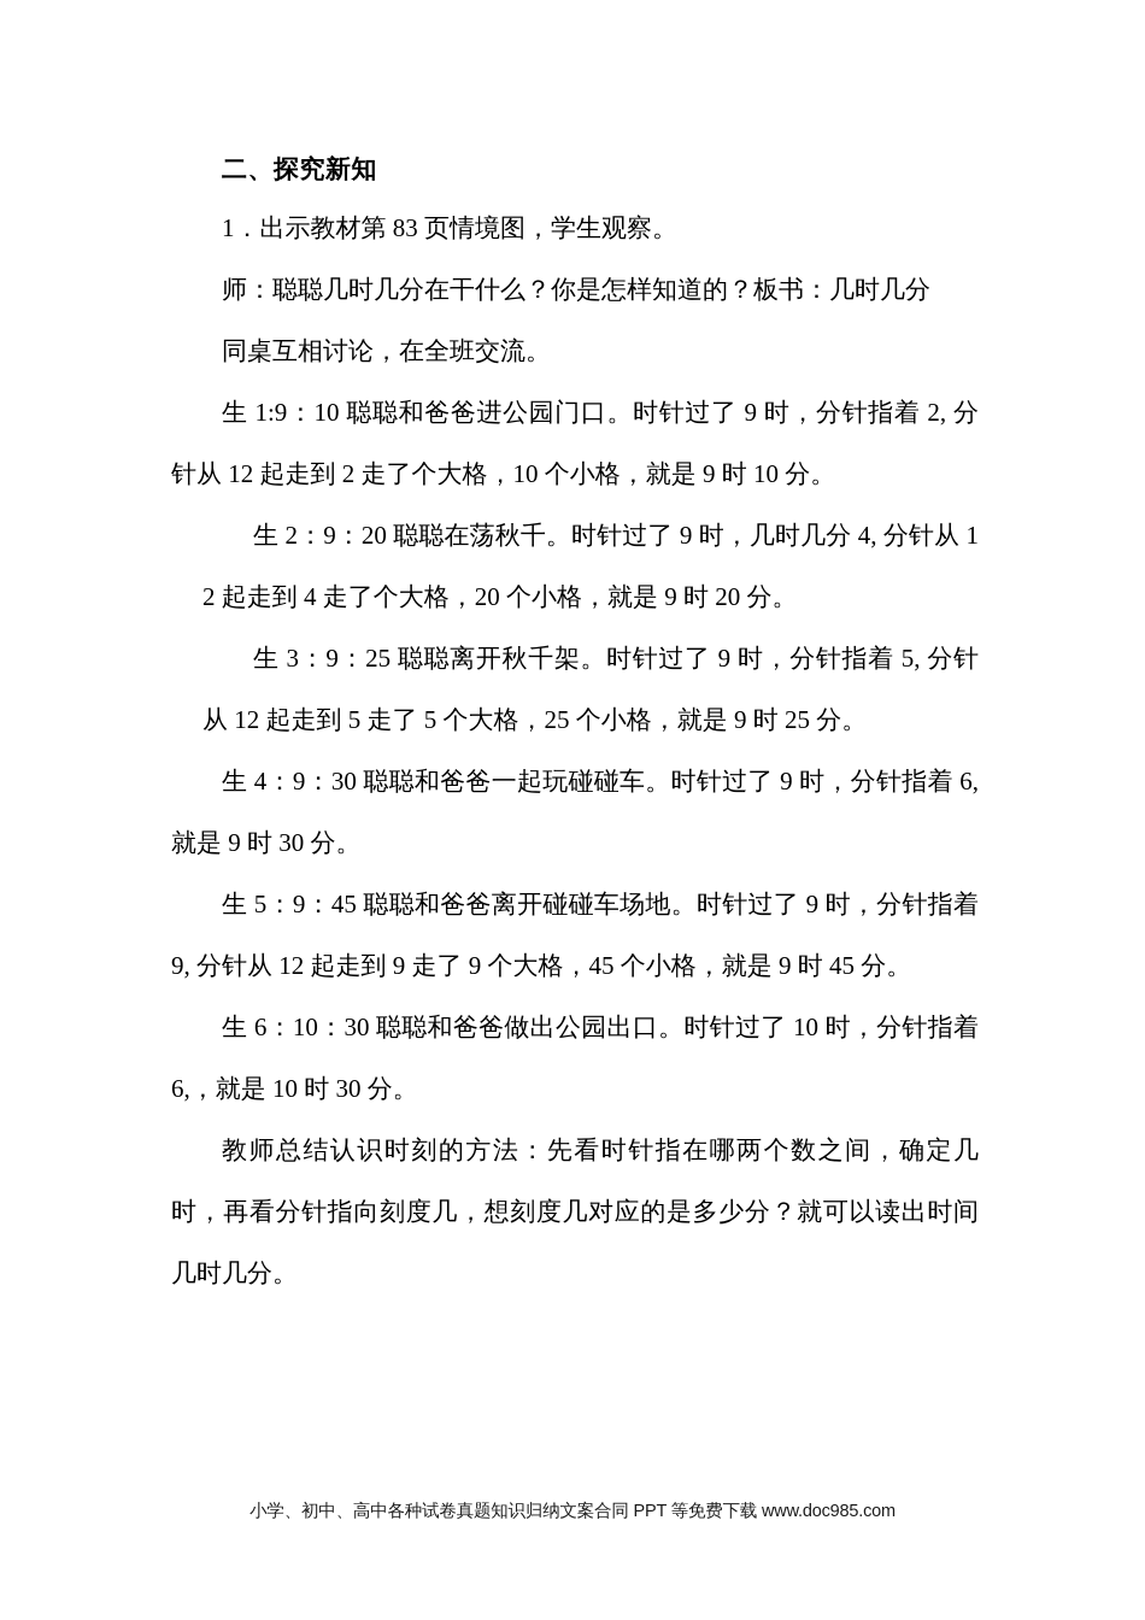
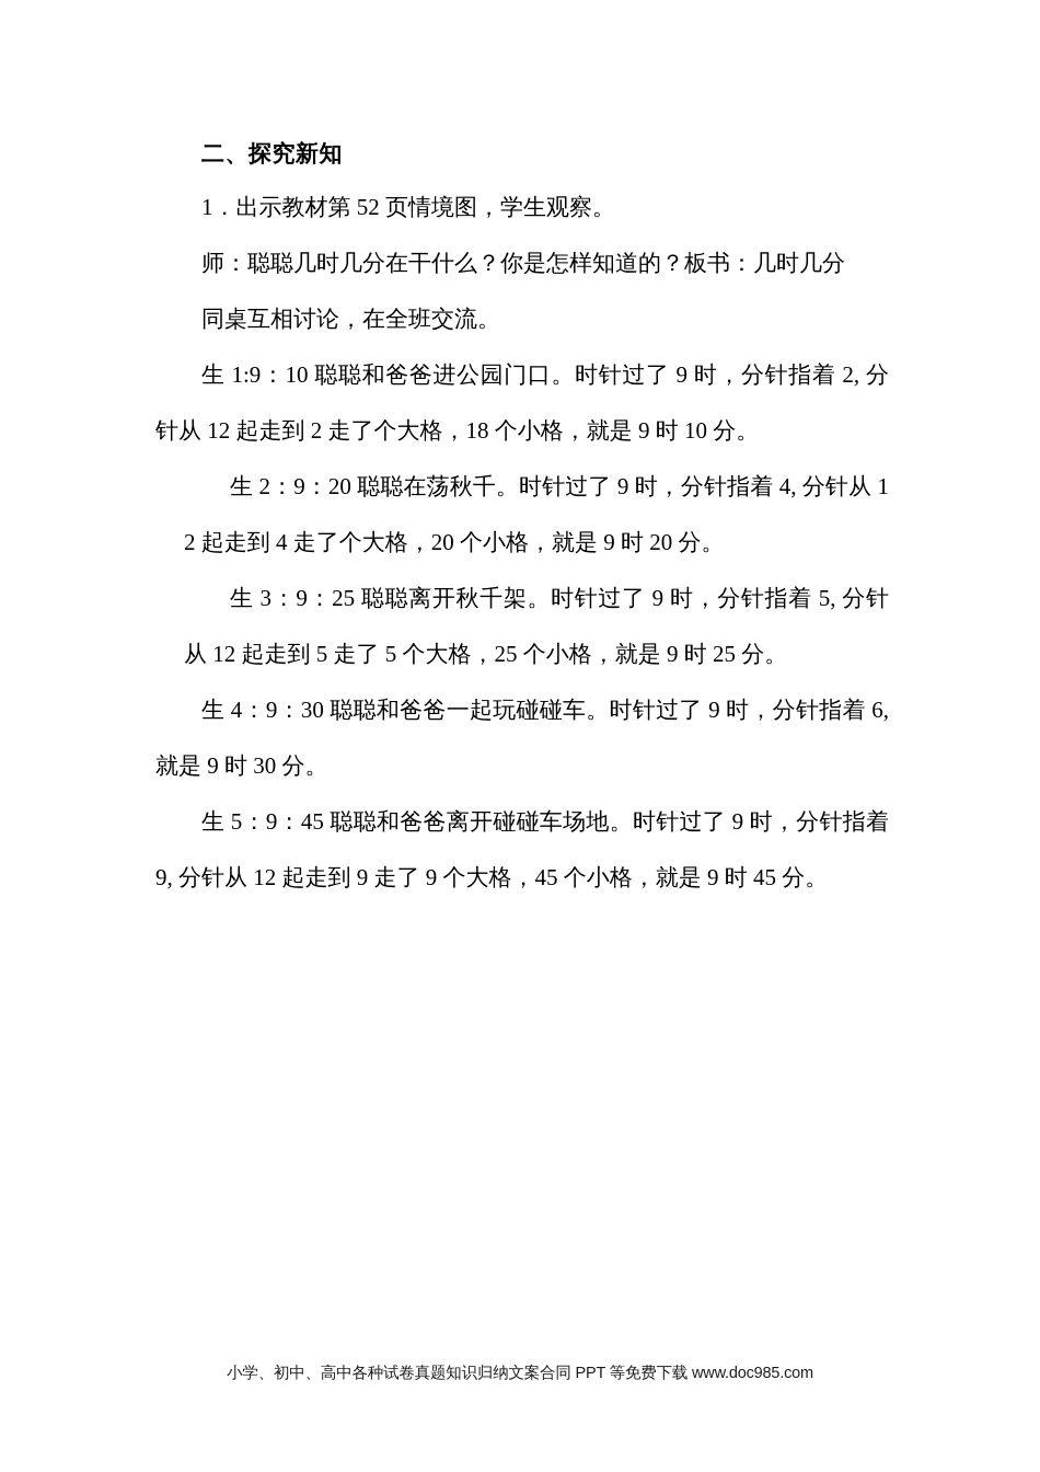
  二、探究新知
- 1．出示教材第 83 页情境图，学生观察。
+ 1．出示教材第 52 页情境图，学生观察。
  师：聪聪几时几分在干什么？你是怎样知道的？板书：几时几分
  同桌互相讨论，在全班交流。
- 生 1:9：10 聪聪和爸爸进公园门口。时针过了 9 时，分针指着 2, 分针从 12 起走到 2 走了个大格，10 个小格，就是 9 时 10 分。
+ 生 1:9：10 聪聪和爸爸进公园门口。时针过了 9 时，分针指着 2, 分针从 12 起走到 2 走了个大格，18 个小格，就是 9 时 10 分。
- 生 2：9：20 聪聪在荡秋千。时针过了 9 时，几时几分 4, 分针从 12 起走到 4 走了个大格，20 个小格，就是 9 时 20 分。
+ 生 2：9：20 聪聪在荡秋千。时针过了 9 时，分针指着 4, 分针从 12 起走到 4 走了个大格，20 个小格，就是 9 时 20 分。
  生 3：9：25 聪聪离开秋千架。时针过了 9 时，分针指着 5, 分针从 12 起走到 5 走了 5 个大格，25 个小格，就是 9 时 25 分。
  生 4：9：30 聪聪和爸爸一起玩碰碰车。时针过了 9 时，分针指着 6, 就是 9 时 30 分。
  生 5：9：45 聪聪和爸爸离开碰碰车场地。时针过了 9 时，分针指着 9, 分针从 12 起走到 9 走了 9 个大格，45 个小格，就是 9 时 45 分。
- 生 6：10：30 聪聪和爸爸做出公园出口。时针过了 10 时，分针指着 6,，就是 10 时 30 分。
- 教师总结认识时刻的方法：先看时针指在哪两个数之间，确定几时，再看分针指向刻度几，想刻度几对应的是多少分？就可以读出时间几时几分。
  小学、初中、高中各种试卷真题知识归纳文案合同 PPT 等免费下载 www.doc985.com
